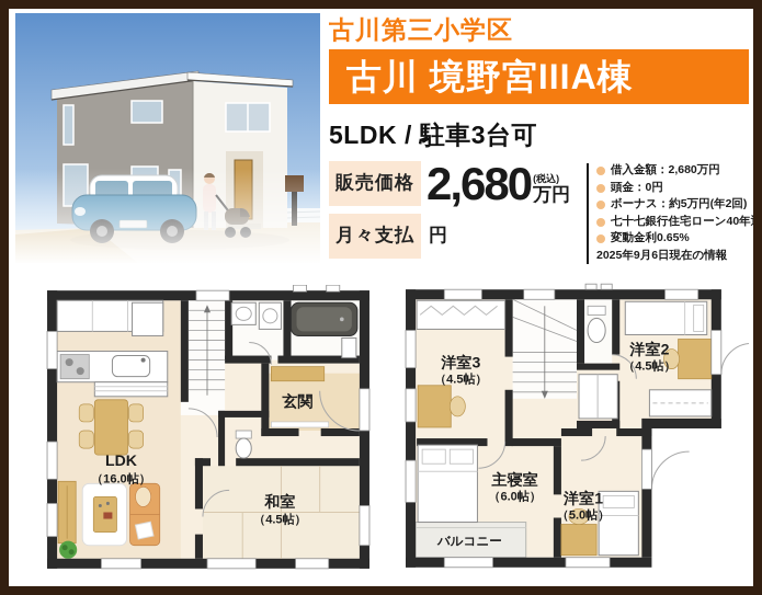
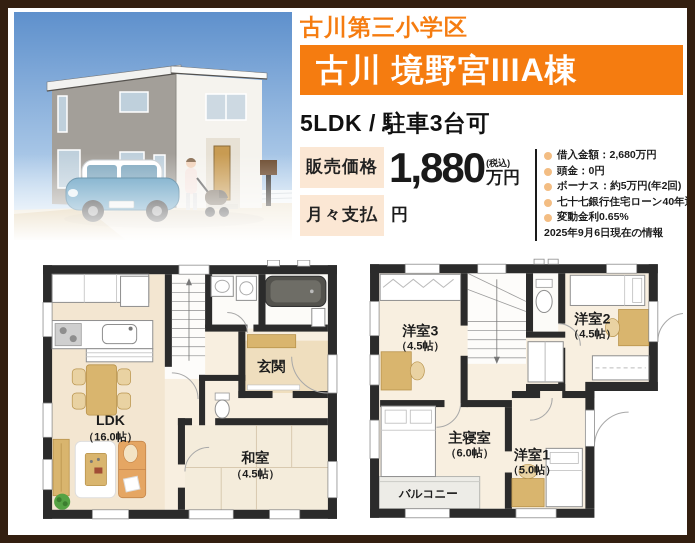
  古川第三小学区
  古川 境野宮IIIA棟
  5LDK / 駐車3台可
  販売価格
- 2,680
+ 1,880
  (税込)
  万円
  月々支払
  円
  借入金額：2,680万円
  頭金：0円
  ボーナス：約5万円(年2回)
  七十七銀行住宅ローン40年
  変動金利0.65%
  2025年9月6日現在の情報
  LDK
  （16.0帖）
  玄関
  和室
  （4.5帖）
  洋室3
  （4.5帖）
  洋室2
  （4.5帖）
  主寝室
  （6.0帖）
  洋室1
  （5.0帖）
  バルコニー
